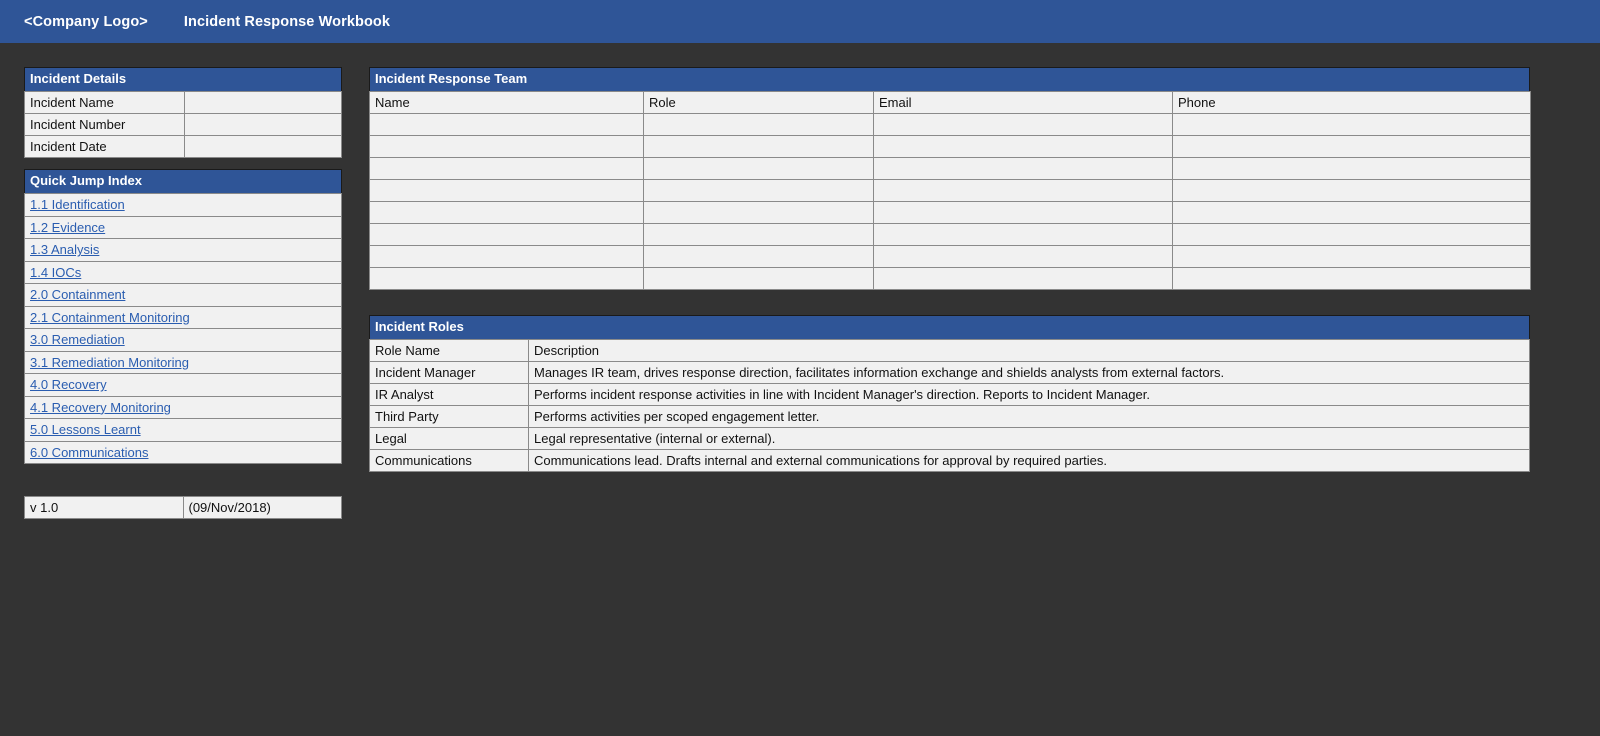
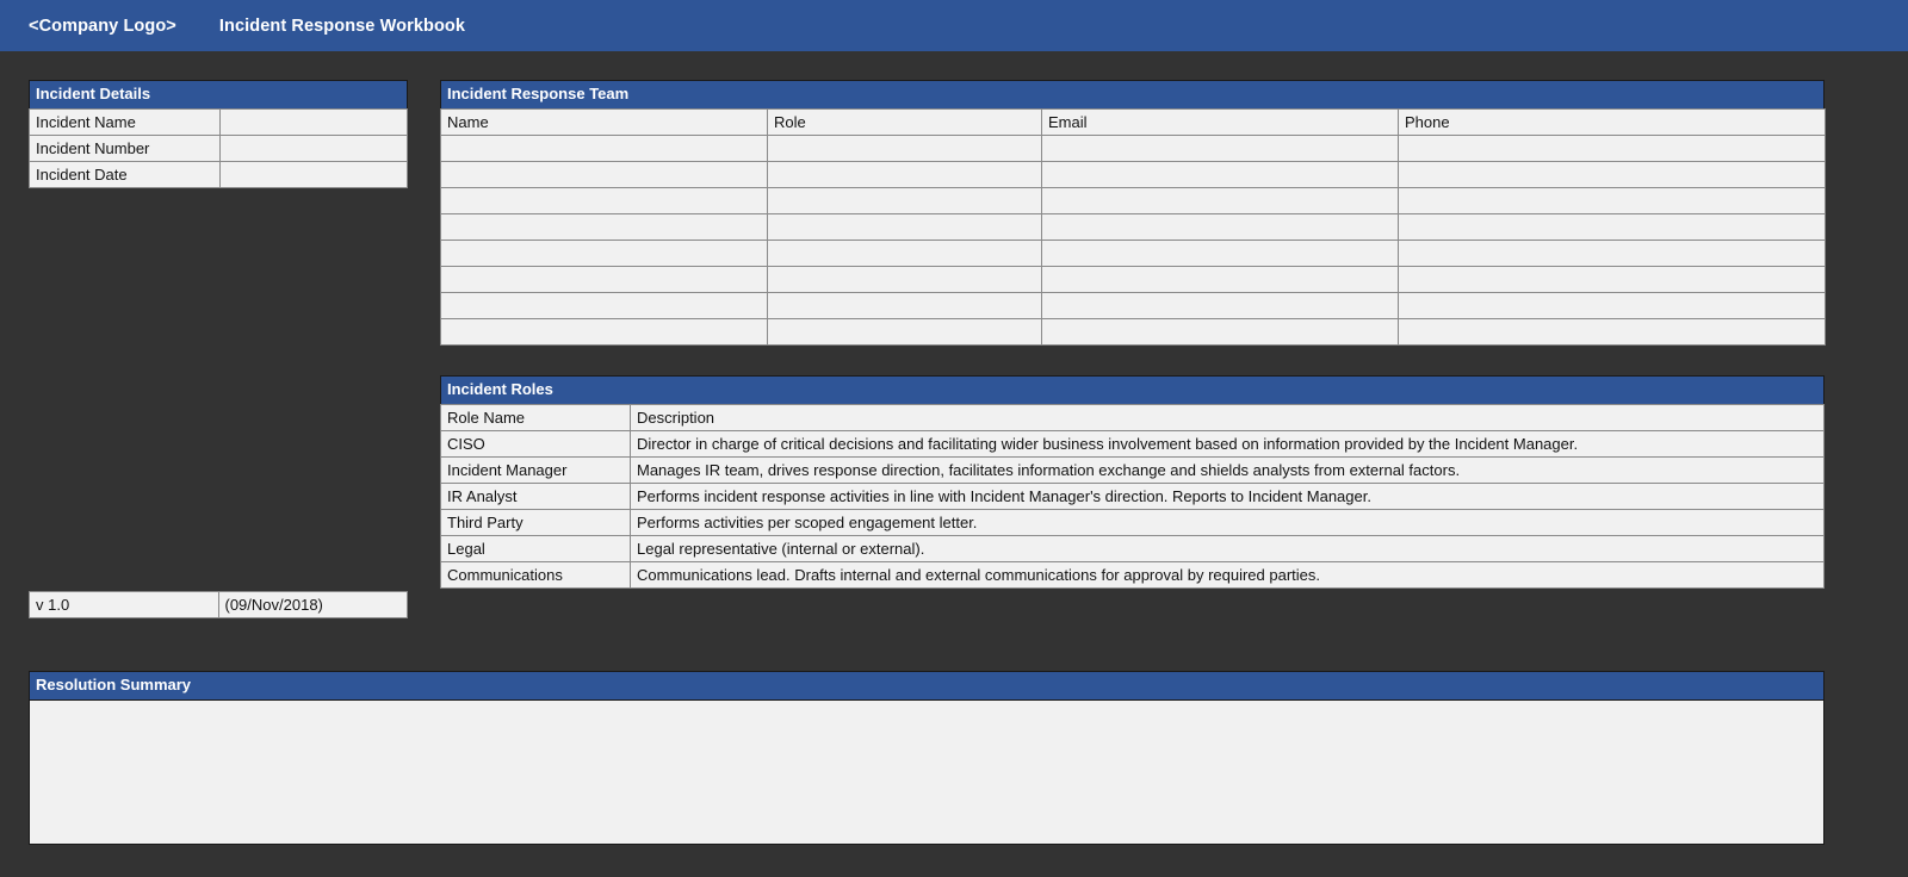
  <Company Logo>
  Incident Response Workbook
  Incident Details
  Incident Name
  Incident Number
  Incident Date
- Quick Jump Index
- 1.1 Identification
- 1.2 Evidence
- 1.3 Analysis
- 1.4 IOCs
- 2.0 Containment
- 2.1 Containment Monitoring
- 3.0 Remediation
- 3.1 Remediation Monitoring
- 4.0 Recovery
- 4.1 Recovery Monitoring
- 5.0 Lessons Learnt
- 6.0 Communications
  v 1.0	(09/Nov/2018)
  Incident Response Team
  Name	Role	Email	Phone
  Incident Roles
  Role Name	Description
+ CISO	Director in charge of critical decisions and facilitating wider business involvement based on information provided by the Incident Manager.
  Incident Manager	Manages IR team, drives response direction, facilitates information exchange and shields analysts from external factors.
  IR Analyst	Performs incident response activities in line with Incident Manager's direction. Reports to Incident Manager.
  Third Party	Performs activities per scoped engagement letter.
  Legal	Legal representative (internal or external).
  Communications	Communications lead. Drafts internal and external communications for approval by required parties.
+ Resolution Summary
